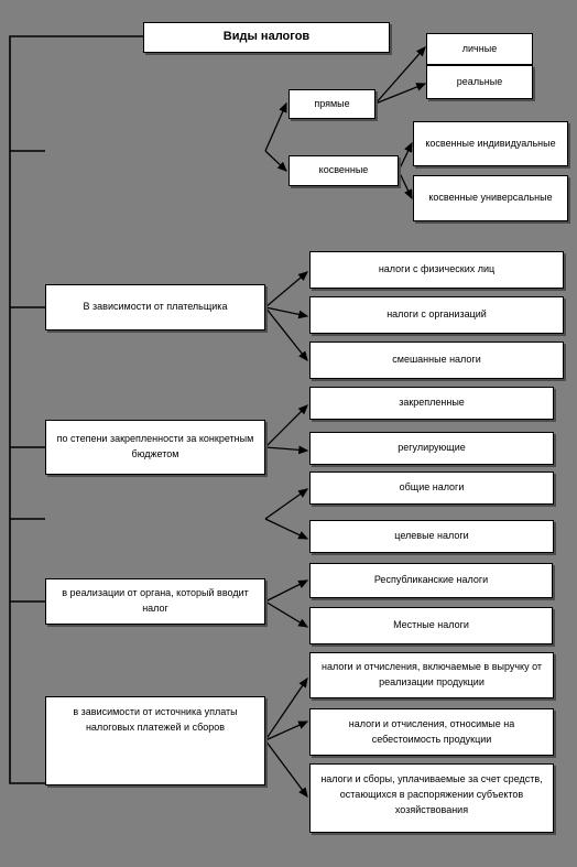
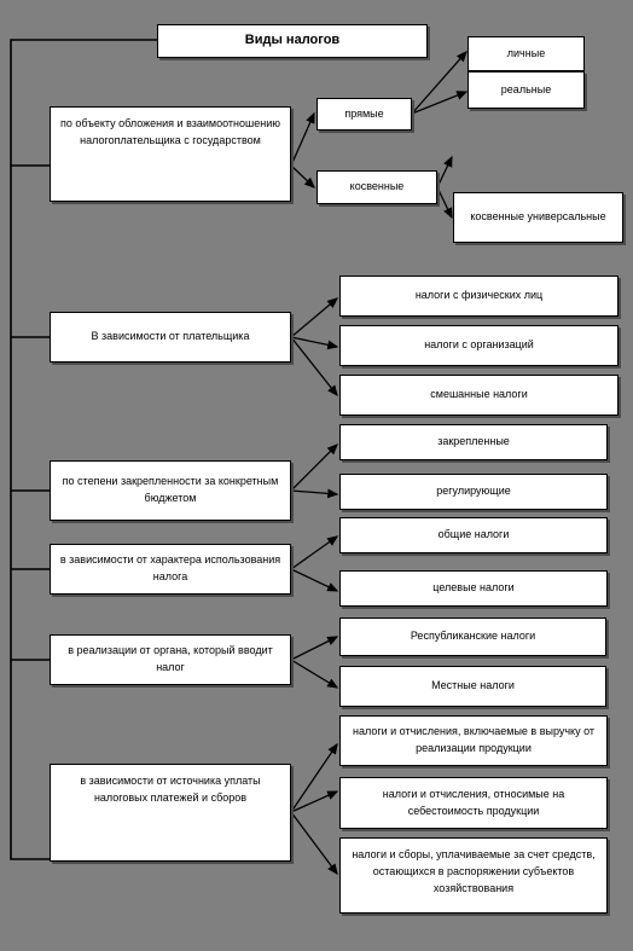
  Виды налогов
+ по объекту обложения и взаимоотношению налогоплательщика с государством
  прямые
  личные
  реальные
  косвенные
- косвенные индивидуальные
  косвенные универсальные
  В зависимости от плательщика
  налоги с физических лиц
  налоги с организаций
  смешанные налоги
  по степени закрепленности за конкретным бюджетом
  закрепленные
  регулирующие
+ в зависимости от характера использования налога
  общие налоги
  целевые налоги
  Республиканские налоги
  в реализации от органа, который вводит налог
  Местные налоги
  в зависимости от источника уплаты налоговых платежей и сборов
  налоги и отчисления, включаемые в выручку от реализации продукции
  налоги и отчисления, относимые на себестоимость продукции
  налоги и сборы, уплачиваемые за счет средств, остающихся в распоряжении субъектов хозяйствования
